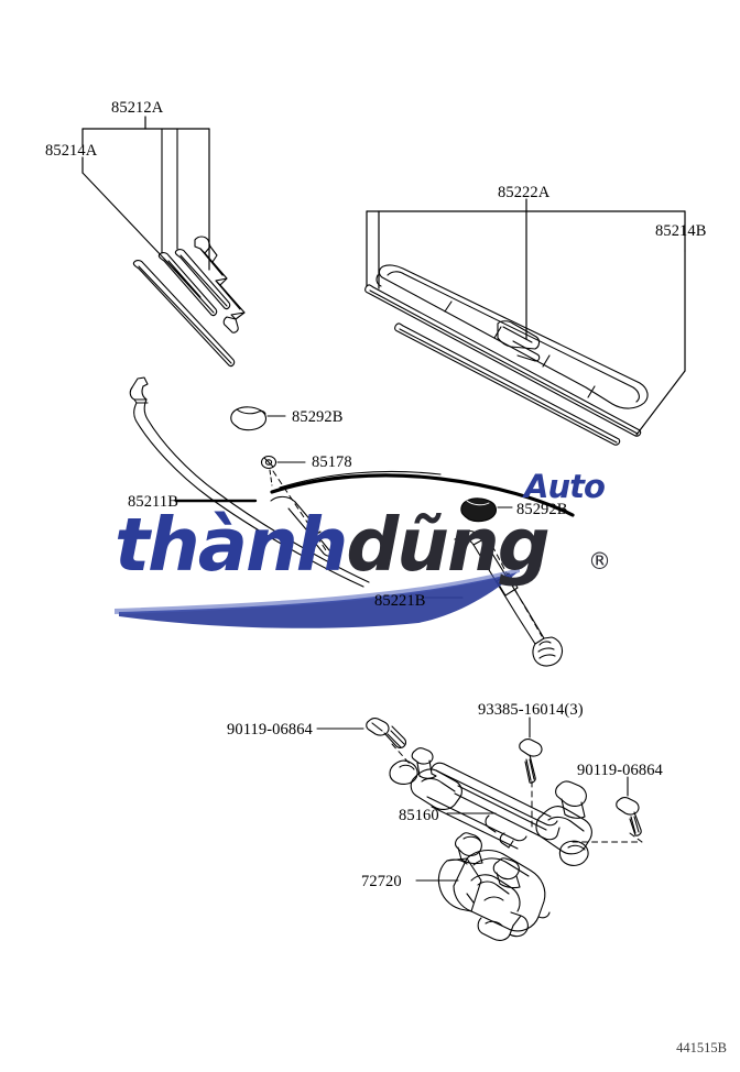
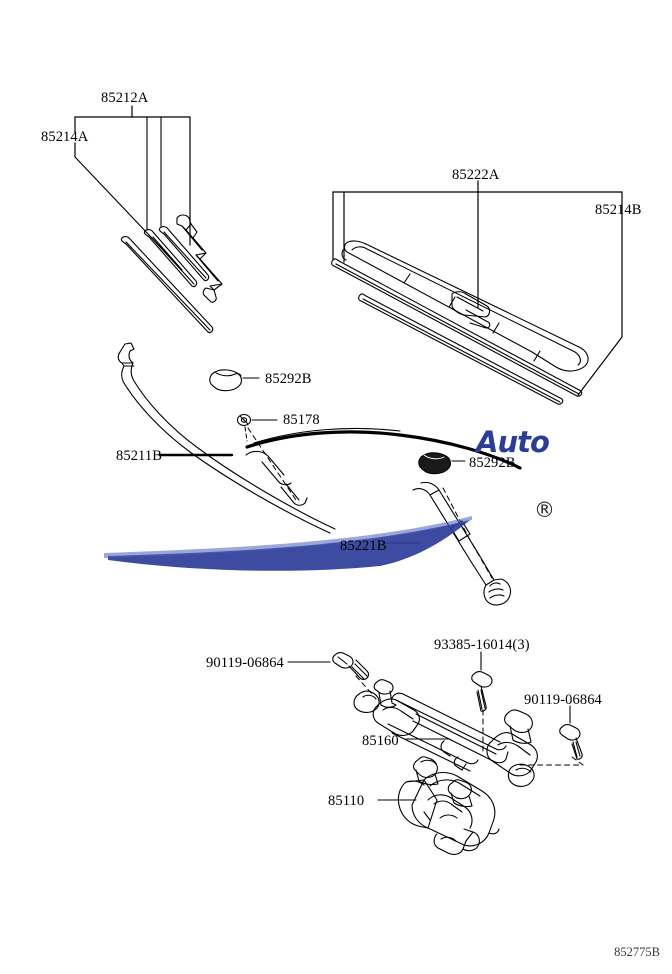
- thànhdũng
  Auto
  ®
  85212A
  85214A
  85222A
  85214B
  85292B
  85178
  85211B
  85292B
  85221B
  90119-06864
  93385-16014(3)
  90119-06864
  85160
- 72720
+ 85110
- 441515B
+ 852775B
